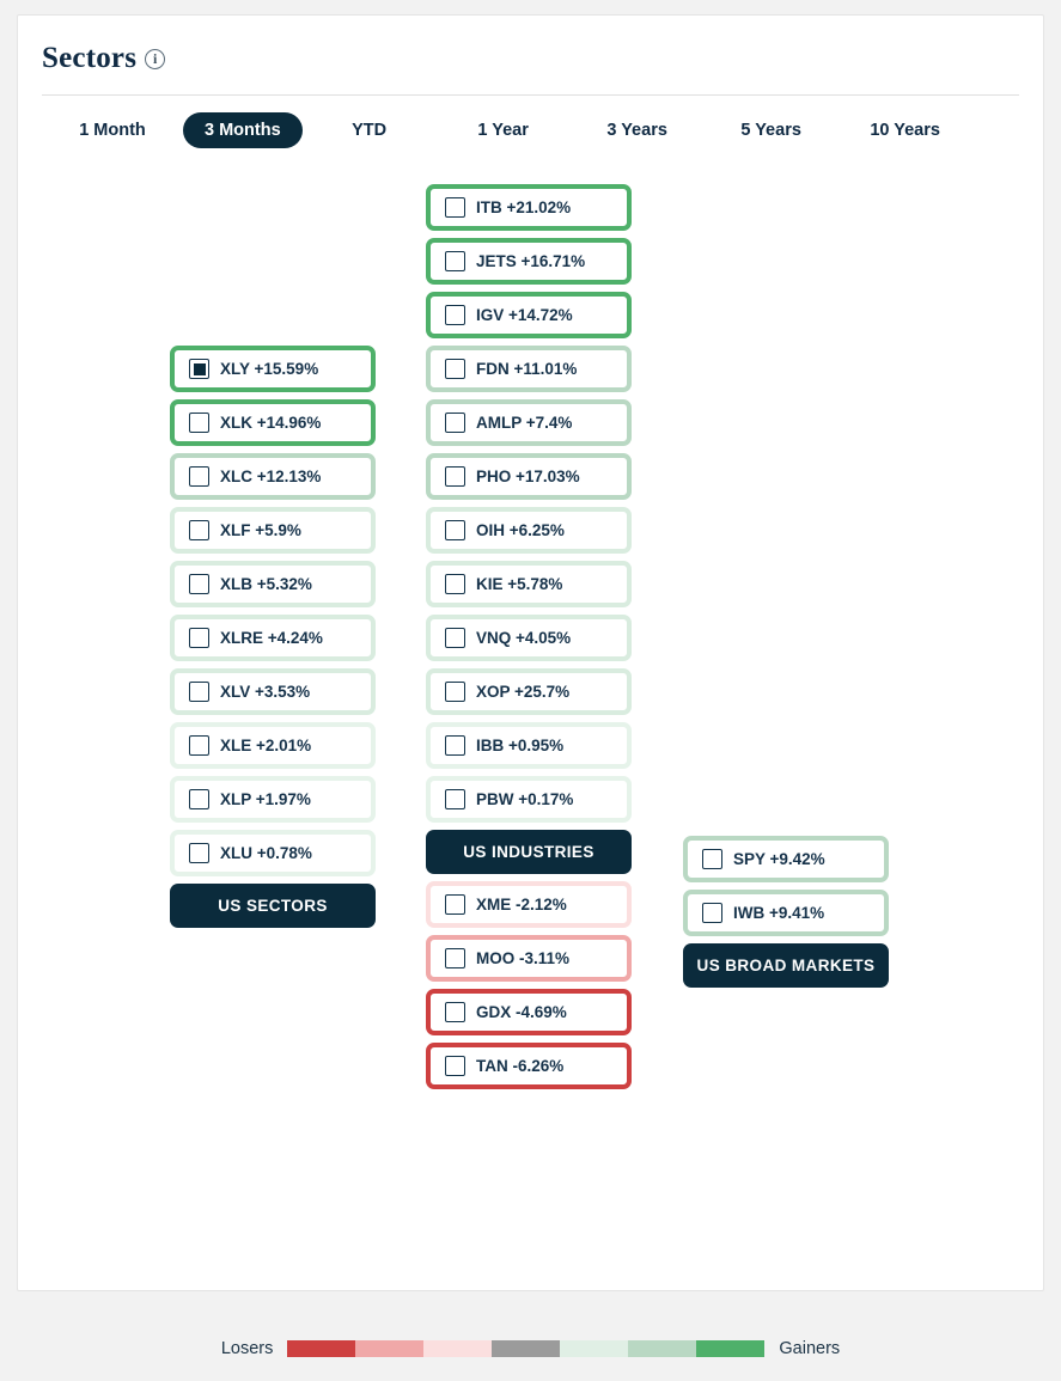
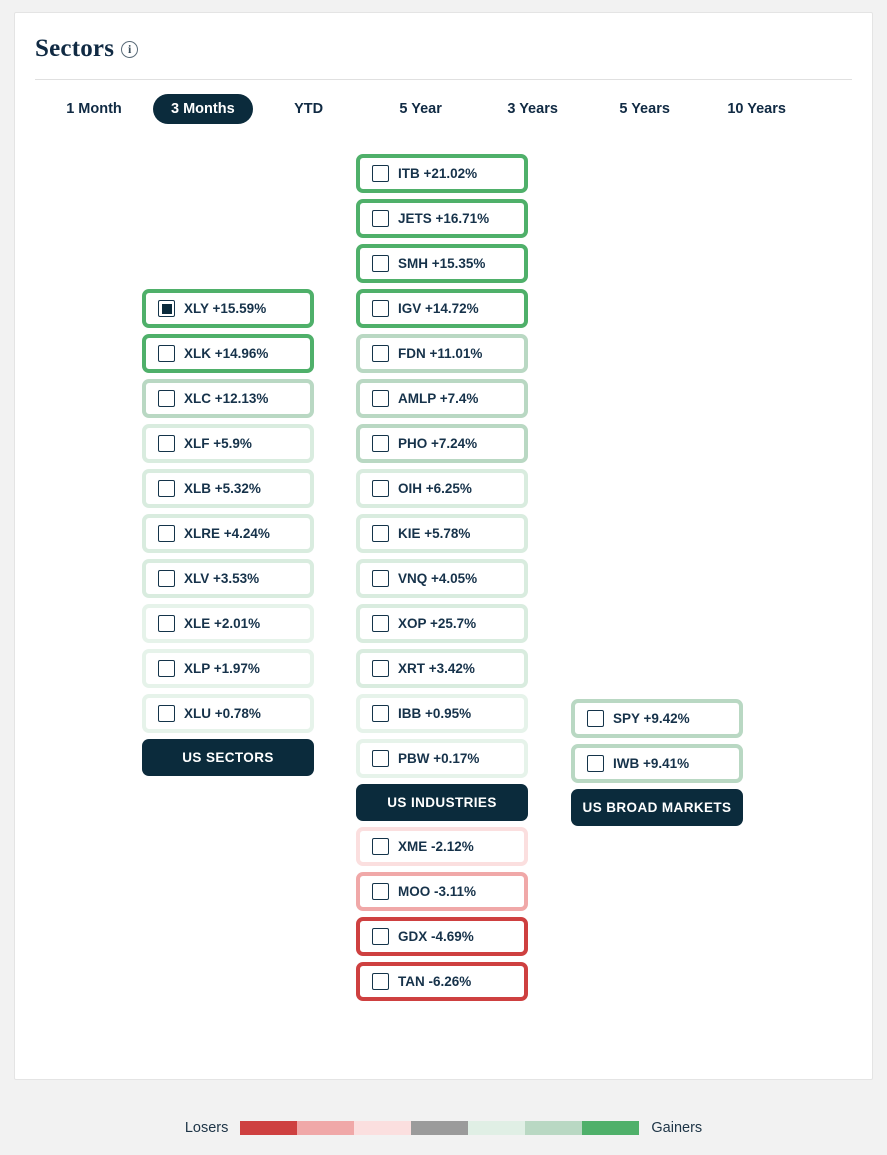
  Sectors
  i
  1 Month
  3 Months
  YTD
- 1 Year
+ 5 Year
  3 Years
  5 Years
  10 Years
  XLY +15.59%
  XLK +14.96%
  XLC +12.13%
  XLF +5.9%
  XLB +5.32%
  XLRE +4.24%
  XLV +3.53%
  XLE +2.01%
  XLP +1.97%
  XLU +0.78%
  US SECTORS
  ITB +21.02%
  JETS +16.71%
+ SMH +15.35%
  IGV +14.72%
  FDN +11.01%
  AMLP +7.4%
- PHO +17.03%
+ PHO +7.24%
  OIH +6.25%
  KIE +5.78%
  VNQ +4.05%
  XOP +25.7%
+ XRT +3.42%
  IBB +0.95%
  PBW +0.17%
  US INDUSTRIES
  XME -2.12%
  MOO -3.11%
  GDX -4.69%
  TAN -6.26%
  SPY +9.42%
  IWB +9.41%
  US BROAD MARKETS
  Losers
  Gainers
